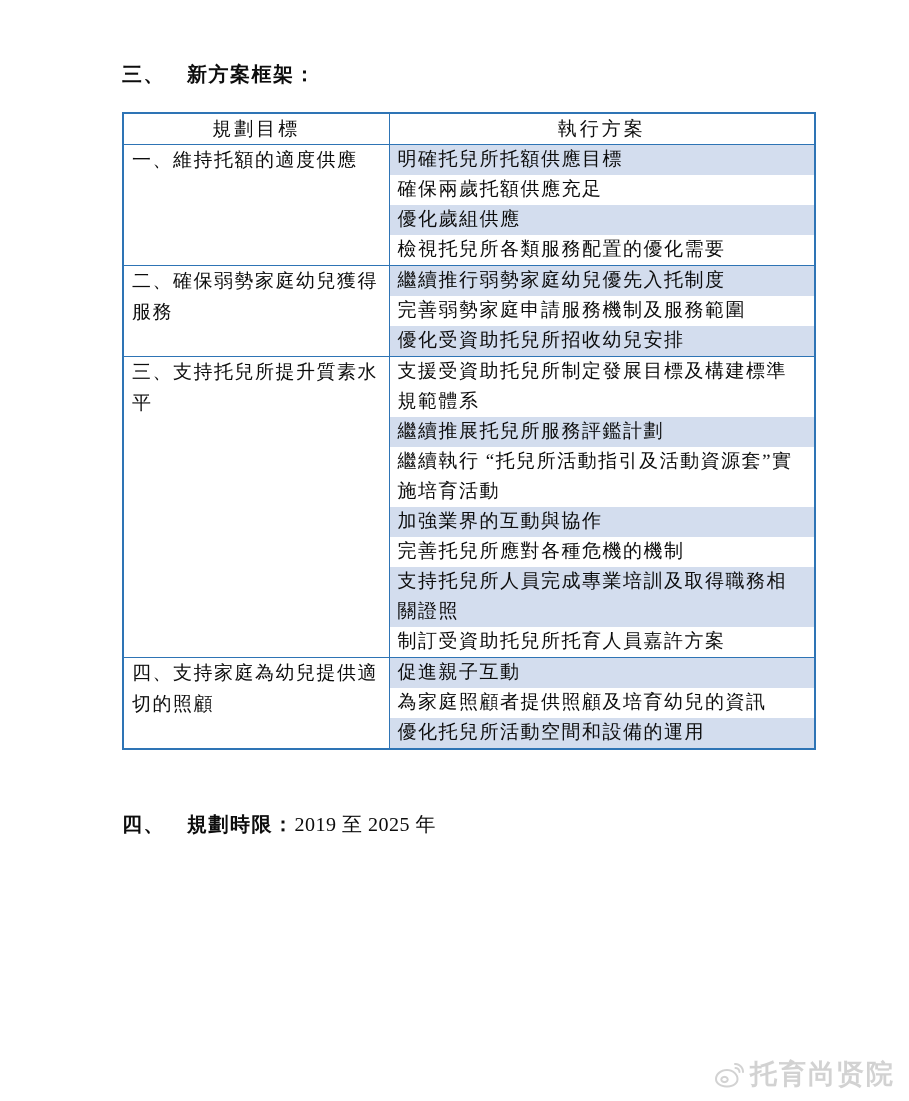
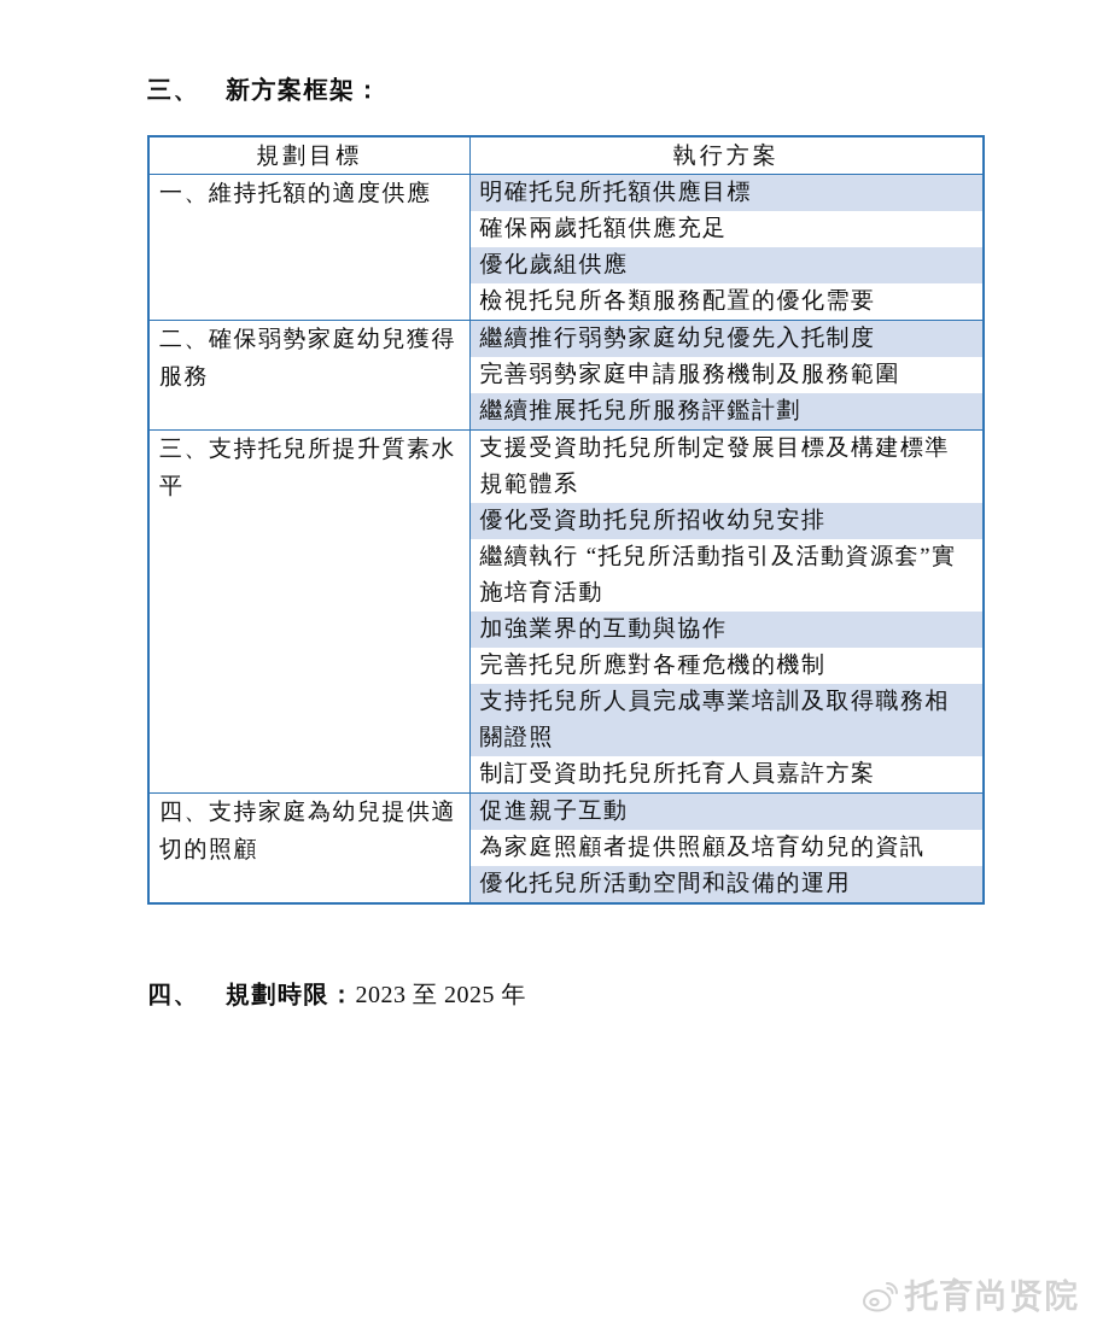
  三、 新方案框架：
  規劃目標	執行方案
  一、維持托額的適度供應	明確托兒所托額供應目標
  確保兩歲托額供應充足
  優化歲組供應
  檢視托兒所各類服務配置的優化需要
  二、確保弱勢家庭幼兒獲得服務	繼續推行弱勢家庭幼兒優先入托制度
  完善弱勢家庭申請服務機制及服務範圍
- 優化受資助托兒所招收幼兒安排
+ 繼續推展托兒所服務評鑑計劃
  三、支持托兒所提升質素水平	支援受資助托兒所制定發展目標及構建標準規範體系
- 繼續推展托兒所服務評鑑計劃
+ 優化受資助托兒所招收幼兒安排
  繼續執行 “托兒所活動指引及活動資源套”實施培育活動
  加強業界的互動與協作
  完善托兒所應對各種危機的機制
  支持托兒所人員完成專業培訓及取得職務相關證照
  制訂受資助托兒所托育人員嘉許方案
  四、支持家庭為幼兒提供適切的照顧	促進親子互動
  為家庭照顧者提供照顧及培育幼兒的資訊
  優化托兒所活動空間和設備的運用
- 四、 規劃時限：2019 至 2025 年
+ 四、 規劃時限：2023 至 2025 年
  托育尚贤院
